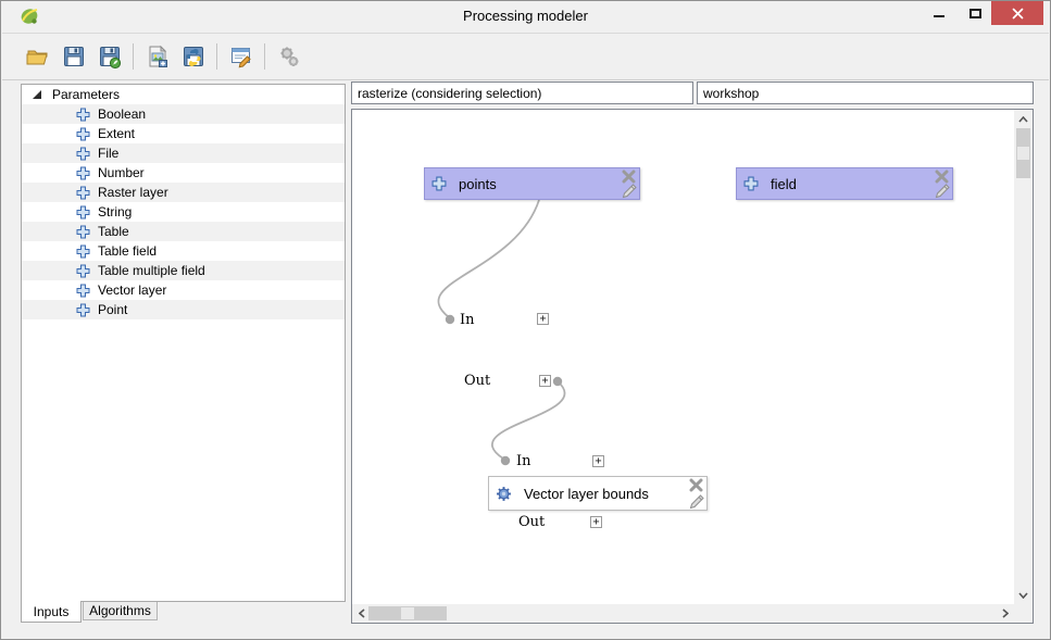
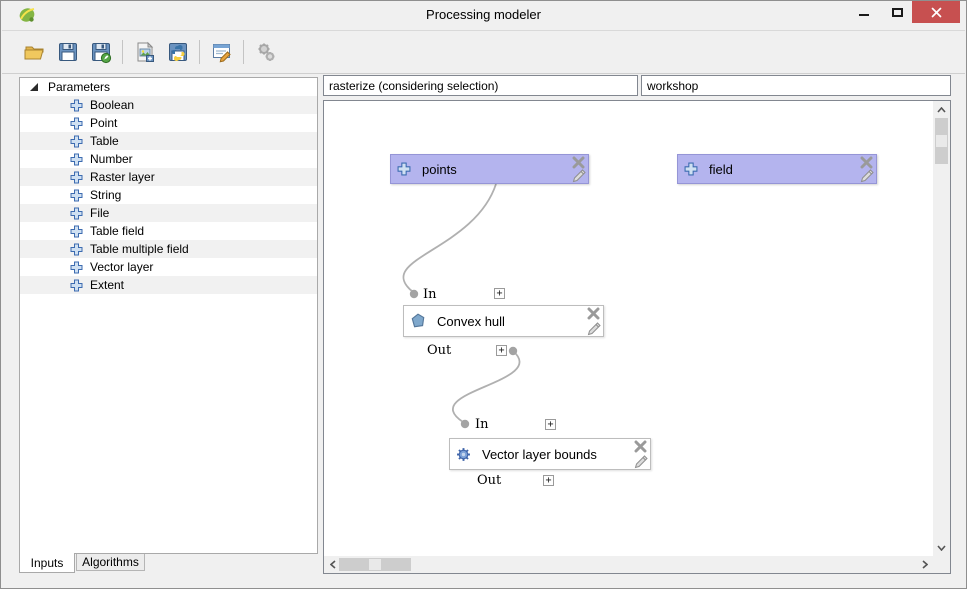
  Processing modeler
  Parameters
  Boolean
- Extent
+ Point
- File
+ Table
  Number
  Raster layer
  String
- Table
+ File
  Table field
  Table multiple field
  Vector layer
- Point
+ Extent
  Inputs
  Algorithms
  rasterize (considering selection)
  workshop
  points
  field
  In
  +
+ Convex hull
  Out
  +
  In
  +
  Vector layer bounds
  Out
  +
